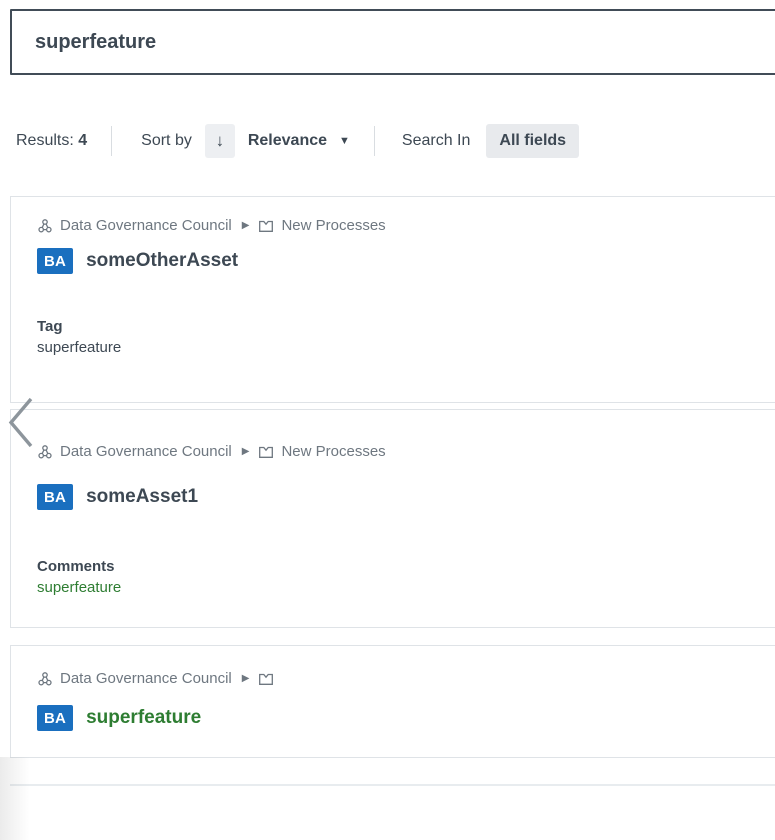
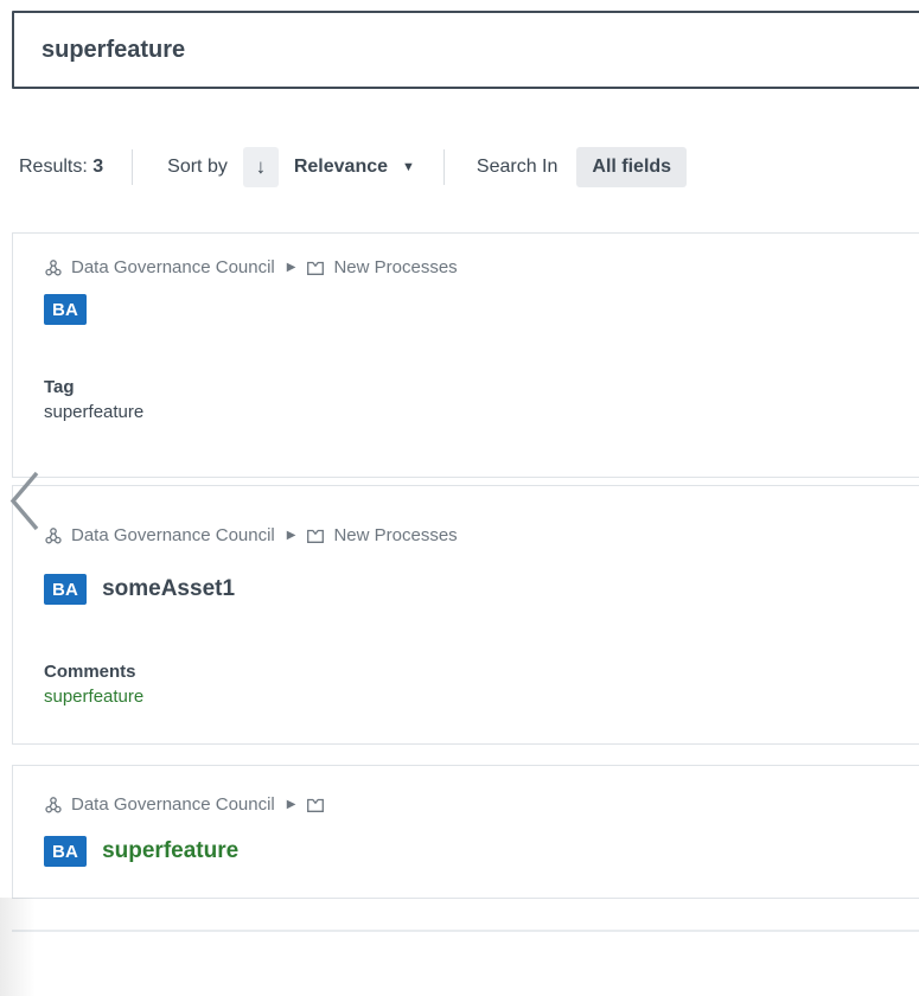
  superfeature
- Results: 4
+ Results: 3
  Sort by
  ↓
  Relevance
  ▼
  Search In
  All fields
  Data Governance Council
  ▶
  New Processes
  BA
- someOtherAsset
  Tag
  superfeature
  Data Governance Council
  ▶
  New Processes
  BA
  someAsset1
  Comments
  superfeature
  Data Governance Council
  ▶
  BA
  superfeature
